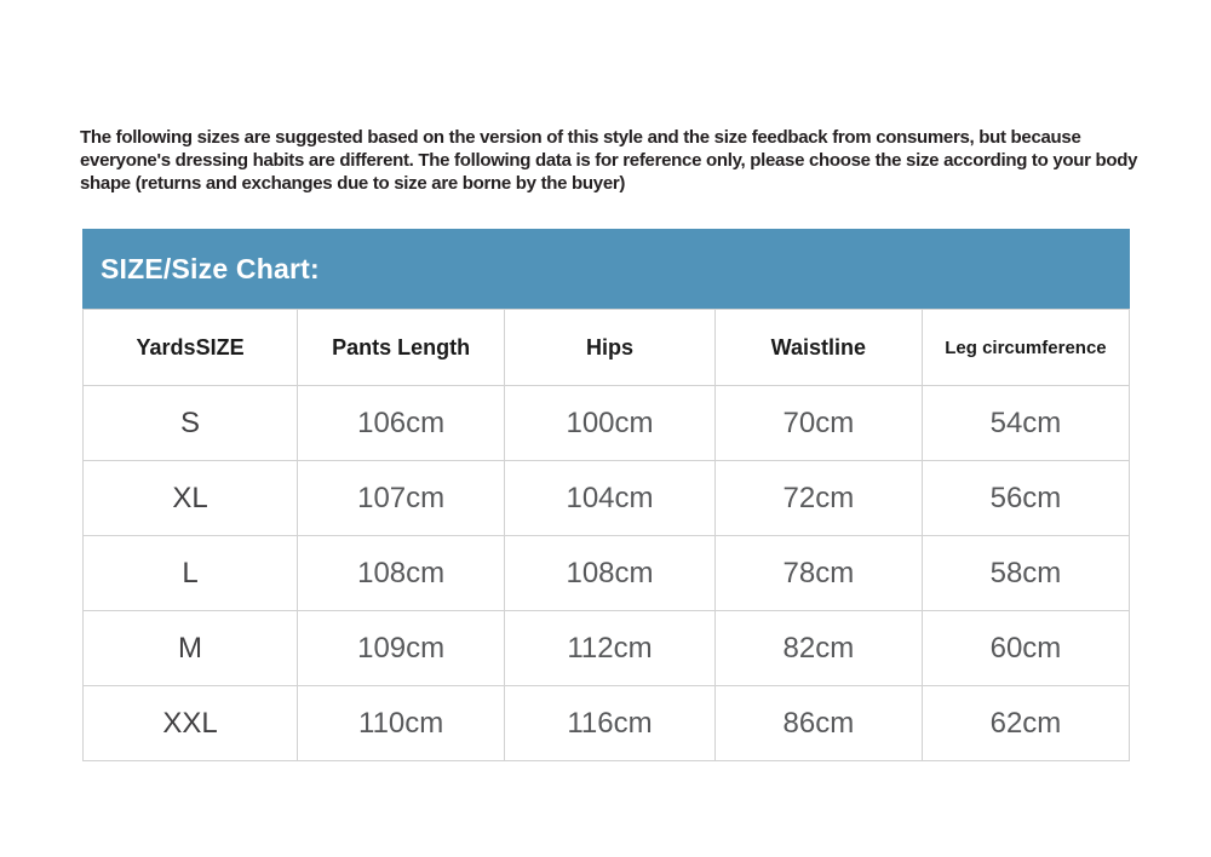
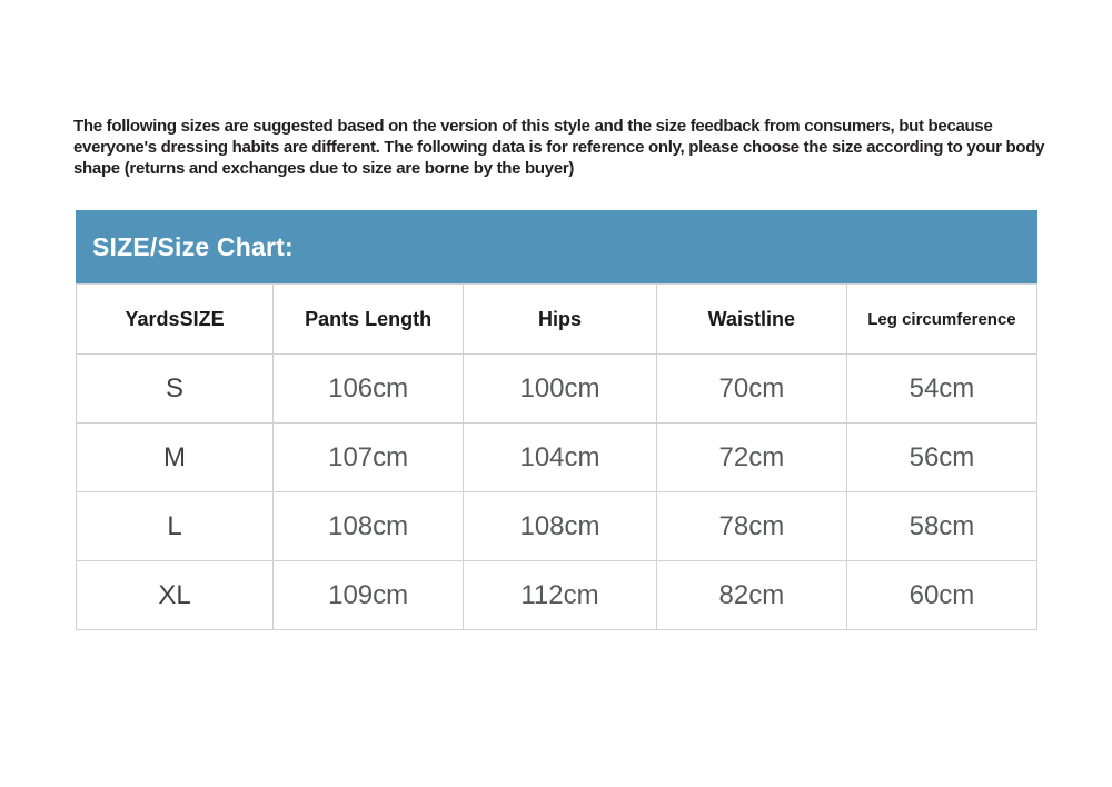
  The following sizes are suggested based on the version of this style and the size feedback from consumers, but because everyone's dressing habits are different. The following data is for reference only, please choose the size according to your body shape (returns and exchanges due to size are borne by the buyer)
  SIZE/Size Chart:
  YardsSIZE	Pants Length	Hips	Waistline	Leg circumference
  S	106cm	100cm	70cm	54cm
- XL	107cm	104cm	72cm	56cm
+ M	107cm	104cm	72cm	56cm
  L	108cm	108cm	78cm	58cm
- M	109cm	112cm	82cm	60cm
+ XL	109cm	112cm	82cm	60cm
- XXL	110cm	116cm	86cm	62cm
